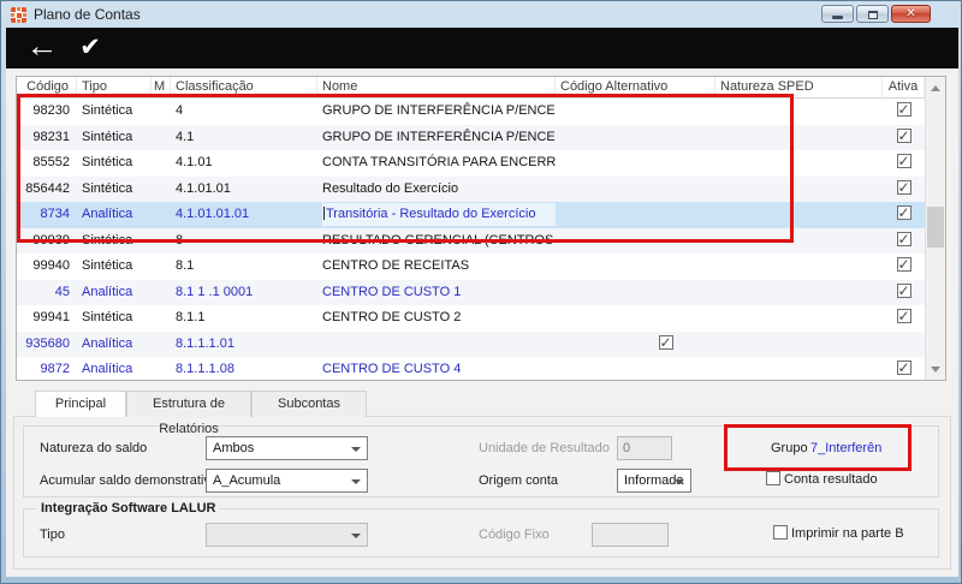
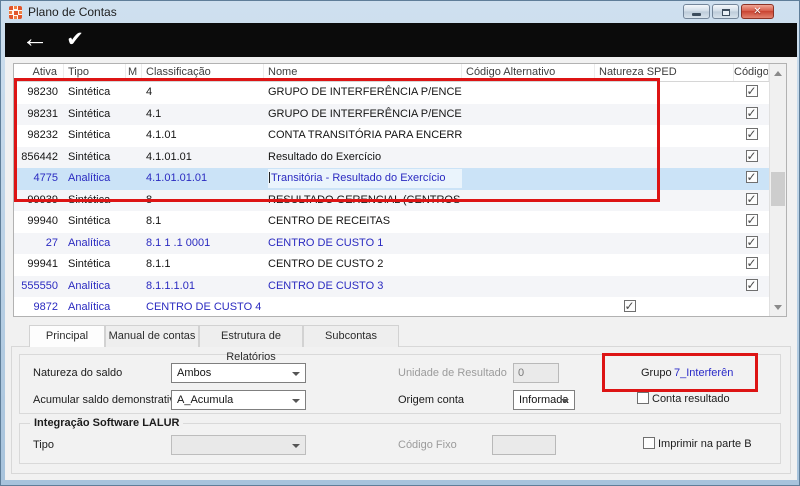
  Plano de Contas
  ✕
  ←
  ✔
- Código
+ Ativa
  Tipo
  M
  Classificação
  Nome
  Código Alternativo
  Natureza SPED
- Ativa
+ Código
  98230
  Sintética
  4
  GRUPO DE INTERFERÊNCIA P/ENCE
  98231
  Sintética
  4.1
  GRUPO DE INTERFERÊNCIA P/ENCE
- 85552
+ 98232
  Sintética
  4.1.01
  CONTA TRANSITÓRIA PARA ENCERR
  856442
  Sintética
  4.1.01.01
  Resultado do Exercício
- 8734
+ 4775
  Analítica
  4.1.01.01.01
  Transitória - Resultado do Exercício
  99939
  Sintética
  8
  RESULTADO GERENCIAL (CENTROS
  99940
  Sintética
  8.1
  CENTRO DE RECEITAS
- 45
+ 27
  Analítica
  8.1 1 .1 0001
  CENTRO DE CUSTO 1
  99941
  Sintética
  8.1.1
  CENTRO DE CUSTO 2
- 935680
+ 555550
  Analítica
  8.1.1.1.01
+ CENTRO DE CUSTO 3
  9872
  Analítica
- 8.1.1.1.08
  CENTRO DE CUSTO 4
  Principal
+ Manual de contas
  Estrutura de Relatórios
  Subcontas
  Integração Software LALUR
  Natureza do saldo
  Ambos
  Acumular saldo demonstrati
  A_Acumula
  Unidade de Resultado
  0
  Origem conta
  Informada
  Grupo
  7_Interferên
  Conta resultado
  Tipo
  Código Fixo
  Imprimir na parte B
